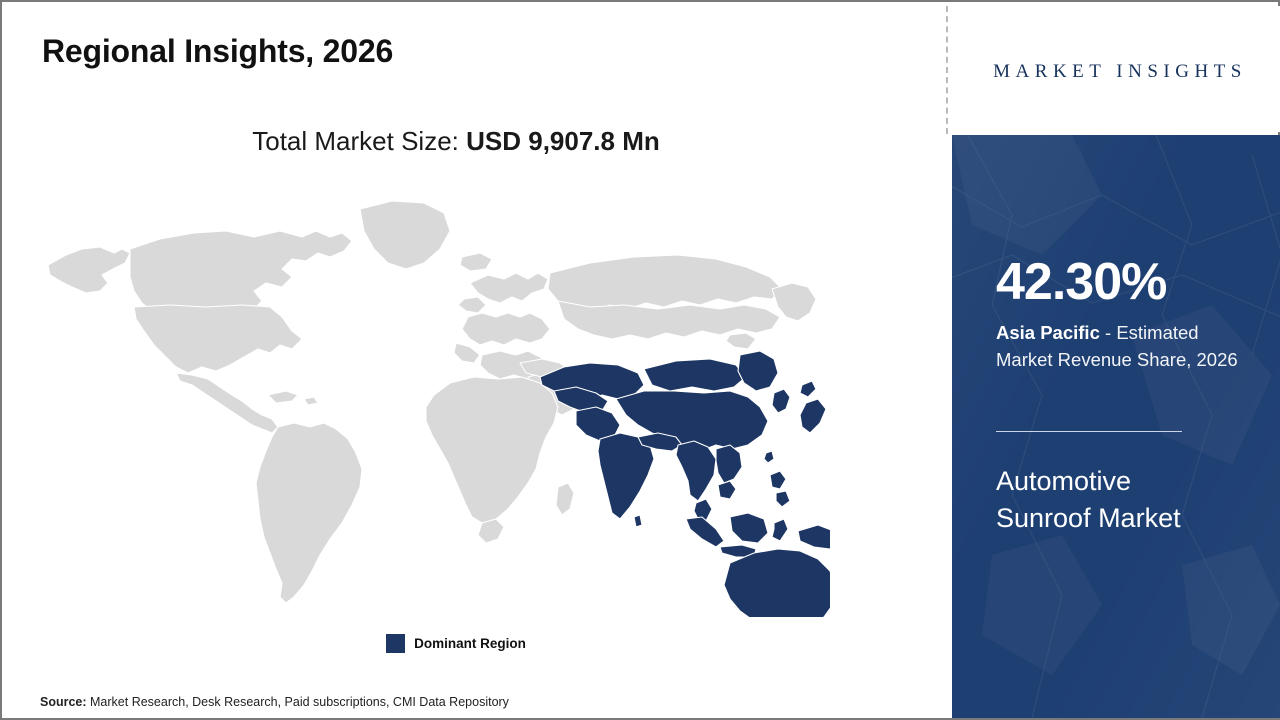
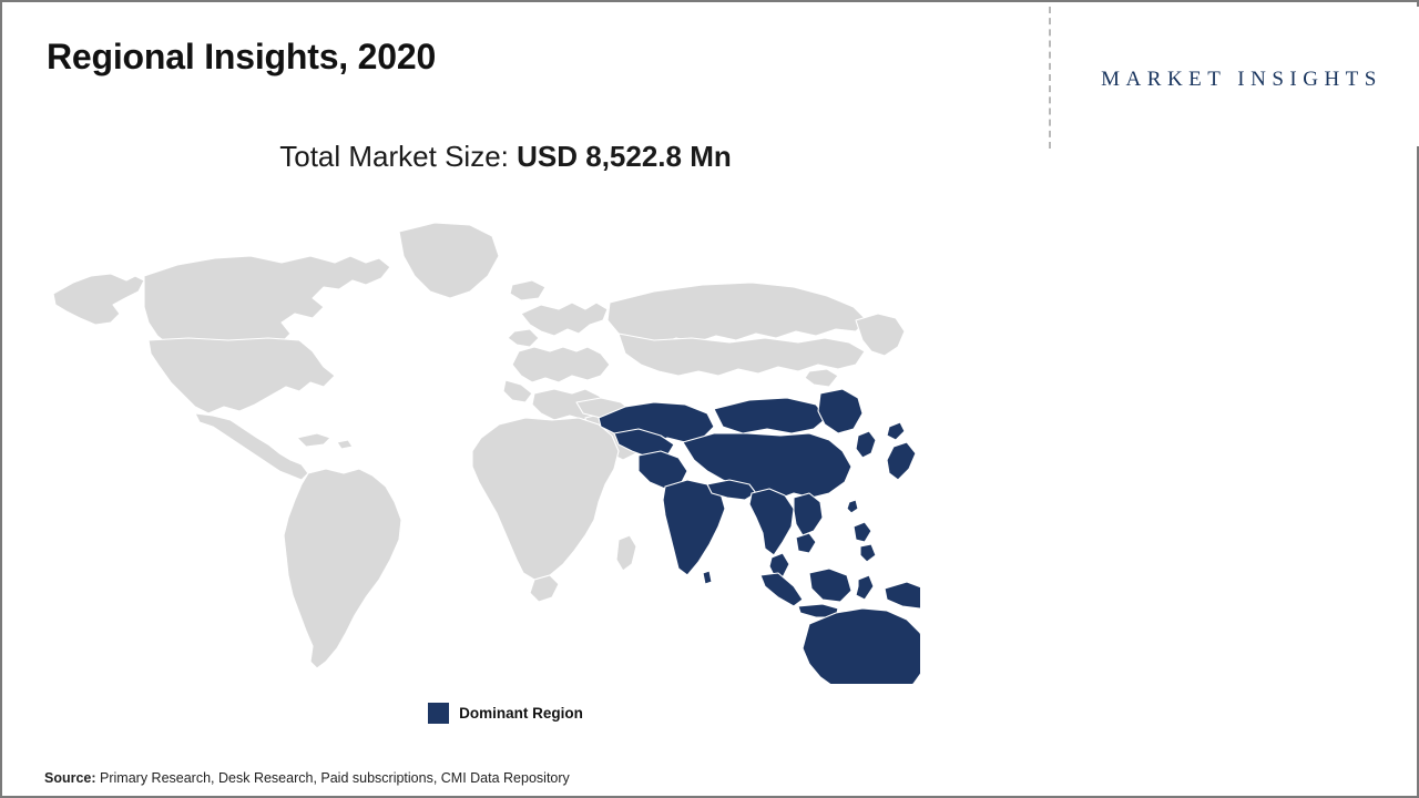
- Regional Insights, 2026
+ Regional Insights, 2020
- Total Market Size: USD 9,907.8 Mn
+ Total Market Size: USD 8,522.8 Mn
  Dominant Region
- Source: Market Research, Desk Research, Paid subscriptions, CMI Data Repository
+ Source: Primary Research, Desk Research, Paid subscriptions, CMI Data Repository
  MARKET INSIGHTS
- 42.30%
- Asia Pacific - Estimated Market Revenue Share, 2026
- Automotive Sunroof Market
